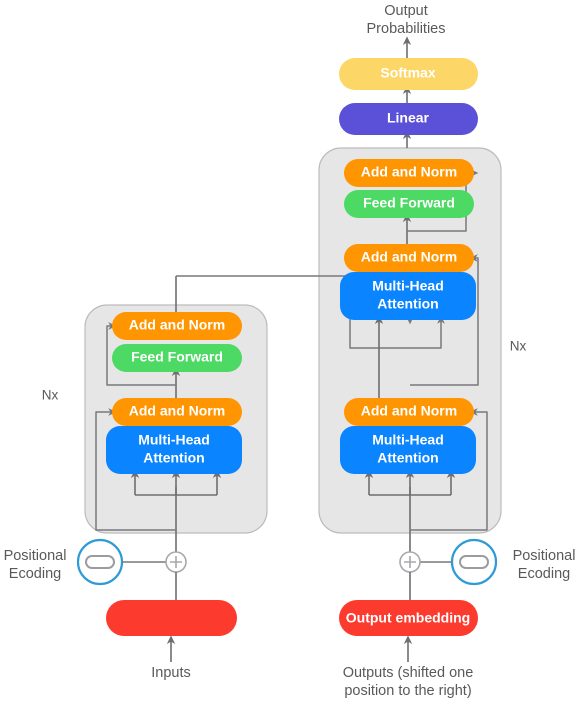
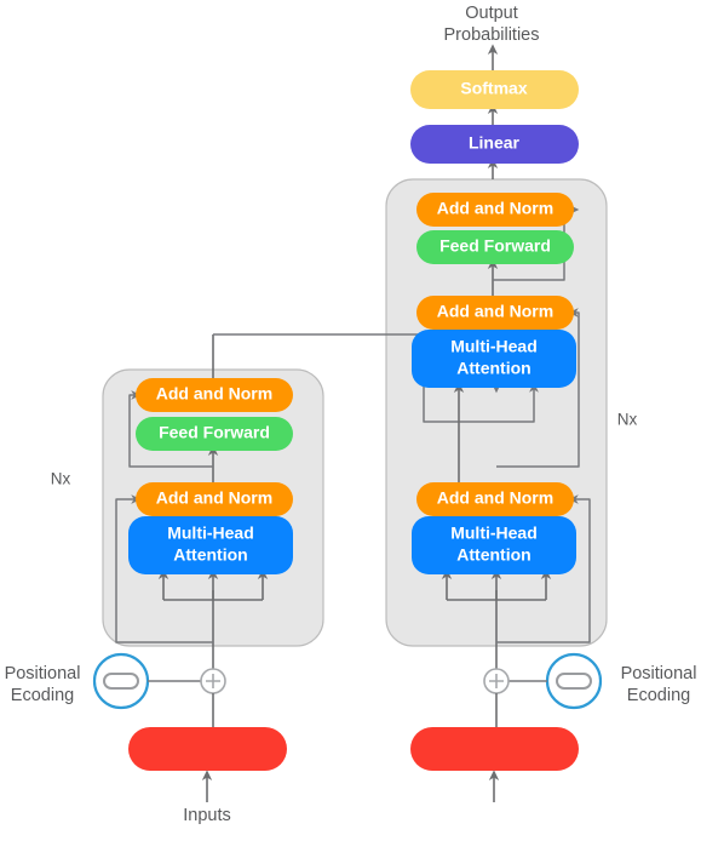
  Inputs
  Positional
  Ecoding
- Output embedding
- Outputs (shifted one
- position to the right)
  Positional
  Ecoding
  Multi-Head
  Attention
  Add and Norm
  Feed Forward
  Add and Norm
  Nx
  Multi-Head
  Attention
  Add and Norm
  Multi-Head
  Attention
  Add and Norm
  Feed Forward
  Add and Norm
  Nx
  Linear
  Softmax
  Output
  Probabilities
